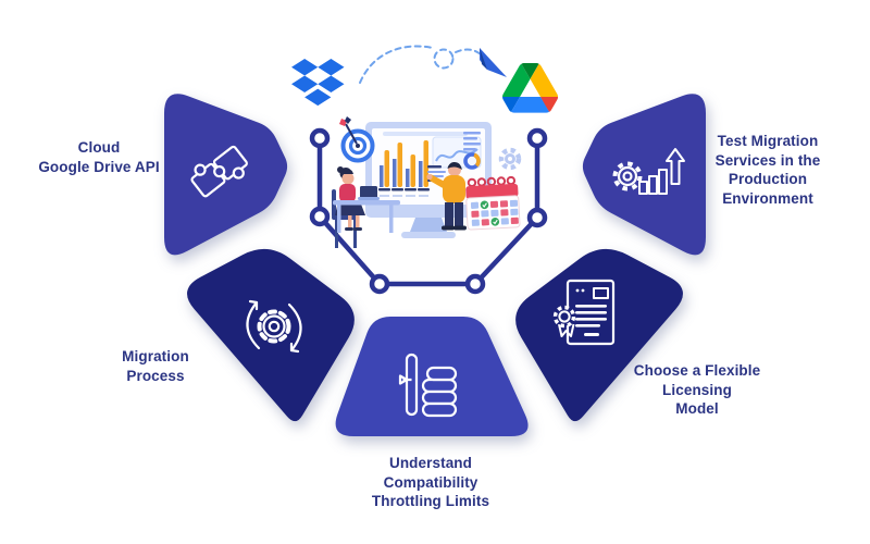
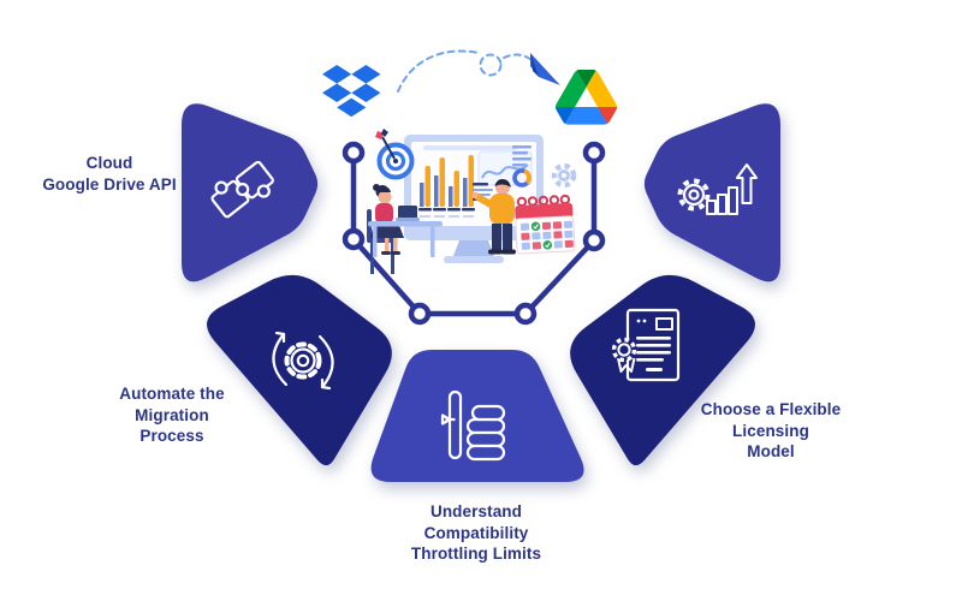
  Cloud
  Google Drive API
+ Automate the
  Migration
  Process
  Understand
  Compatibility
  Throttling Limits
  Choose a Flexible
  Licensing
  Model
- Test Migration
- Services in the
- Production
- Environment
